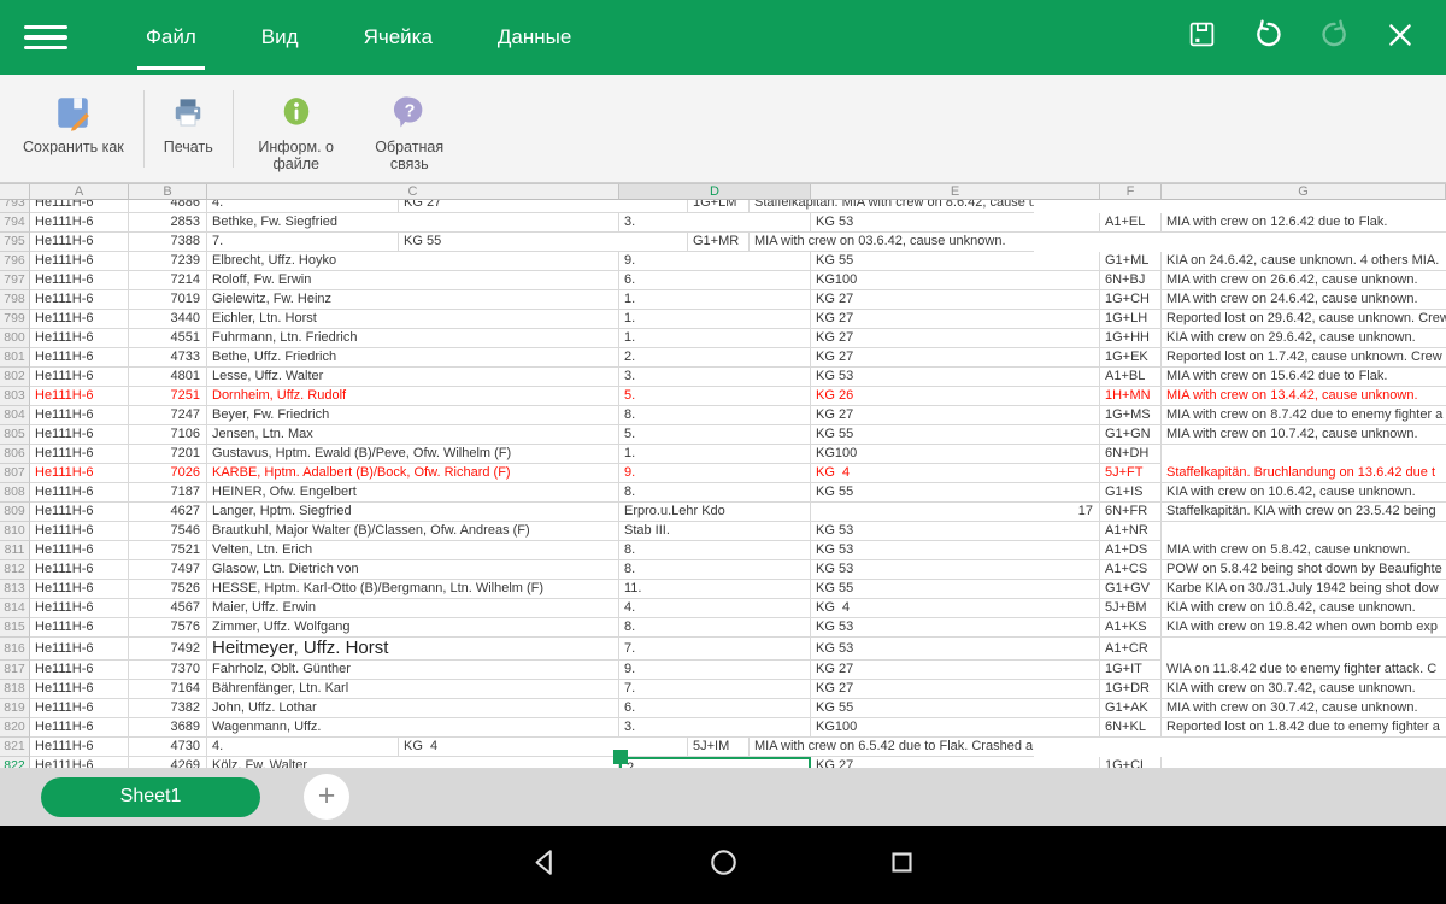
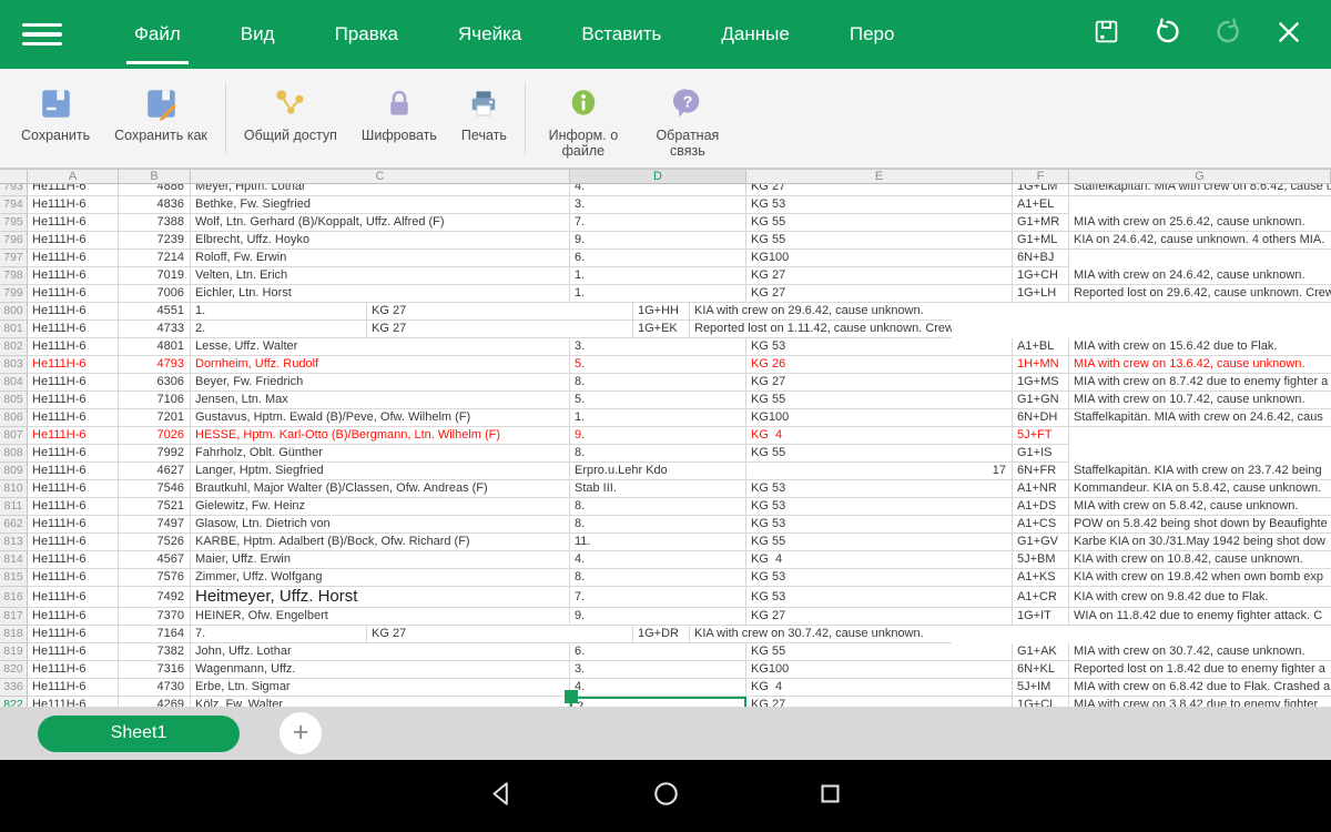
  Файл
  Вид
+ Правка
  Ячейка
+ Вставить
  Данные
+ Перо
+ Сохранить
  Сохранить как
+ Общий доступ
+ Шифровать
  Печать
  Информ. о файле
  ?
  Обратная связь
  A
  B
  C
  D
  E
  F
  G
  793
  He111H-6
  4886
+ Meyer, Hptm. Lothar
  4.
  KG 27
  1G+LM
  Staffelkapitän. MIA with crew on 8.6.42, cause u
  794
  He111H-6
- 2853
+ 4836
  Bethke, Fw. Siegfried
  3.
  KG 53
  A1+EL
- MIA with crew on 12.6.42 due to Flak.
  795
  He111H-6
  7388
+ Wolf, Ltn. Gerhard (B)/Koppalt, Uffz. Alfred (F)
  7.
  KG 55
  G1+MR
- MIA with crew on 03.6.42, cause unknown.
+ MIA with crew on 25.6.42, cause unknown.
  796
  He111H-6
  7239
  Elbrecht, Uffz. Hoyko
  9.
  KG 55
  G1+ML
  KIA on 24.6.42, cause unknown. 4 others MIA.
  797
  He111H-6
  7214
  Roloff, Fw. Erwin
  6.
  KG100
  6N+BJ
- MIA with crew on 26.6.42, cause unknown.
  798
  He111H-6
  7019
- Gielewitz, Fw. Heinz
+ Velten, Ltn. Erich
  1.
  KG 27
  1G+CH
  MIA with crew on 24.6.42, cause unknown.
  799
  He111H-6
- 3440
+ 7006
  Eichler, Ltn. Horst
  1.
  KG 27
  1G+LH
  Reported lost on 29.6.42, cause unknown. Crew
  800
  He111H-6
  4551
- Fuhrmann, Ltn. Friedrich
  1.
  KG 27
  1G+HH
  KIA with crew on 29.6.42, cause unknown.
  801
  He111H-6
  4733
- Bethe, Uffz. Friedrich
  2.
  KG 27
  1G+EK
- Reported lost on 1.7.42, cause unknown. Crew
+ Reported lost on 1.11.42, cause unknown. Crew
  802
  He111H-6
  4801
  Lesse, Uffz. Walter
  3.
  KG 53
  A1+BL
  MIA with crew on 15.6.42 due to Flak.
  803
  He111H-6
- 7251
+ 4793
  Dornheim, Uffz. Rudolf
  5.
  KG 26
  1H+MN
- MIA with crew on 13.4.42, cause unknown.
+ MIA with crew on 13.6.42, cause unknown.
  804
  He111H-6
- 7247
+ 6306
  Beyer, Fw. Friedrich
  8.
  KG 27
  1G+MS
  MIA with crew on 8.7.42 due to enemy fighter a
  805
  He111H-6
  7106
  Jensen, Ltn. Max
  5.
  KG 55
  G1+GN
  MIA with crew on 10.7.42, cause unknown.
  806
  He111H-6
  7201
  Gustavus, Hptm. Ewald (B)/Peve, Ofw. Wilhelm (F)
  1.
  KG100
  6N+DH
+ Staffelkapitän. MIA with crew on 24.6.42, caus
  807
  He111H-6
  7026
- KARBE, Hptm. Adalbert (B)/Bock, Ofw. Richard (F)
+ HESSE, Hptm. Karl-Otto (B)/Bergmann, Ltn. Wilhelm (F)
  9.
  KG 4
  5J+FT
- Staffelkapitän. Bruchlandung on 13.6.42 due t
  808
  He111H-6
- 7187
+ 7992
- HEINER, Ofw. Engelbert
+ Fahrholz, Oblt. Günther
  8.
  KG 55
  G1+IS
- KIA with crew on 10.6.42, cause unknown.
  809
  He111H-6
  4627
  Langer, Hptm. Siegfried
  Erpro.u.Lehr Kdo
  17
  6N+FR
- Staffelkapitän. KIA with crew on 23.5.42 being
+ Staffelkapitän. KIA with crew on 23.7.42 being
  810
  He111H-6
  7546
  Brautkuhl, Major Walter (B)/Classen, Ofw. Andreas (F)
  Stab III.
  KG 53
  A1+NR
+ Kommandeur. KIA on 5.8.42, cause unknown.
  811
  He111H-6
  7521
- Velten, Ltn. Erich
+ Gielewitz, Fw. Heinz
  8.
  KG 53
  A1+DS
  MIA with crew on 5.8.42, cause unknown.
- 812
+ 662
  He111H-6
  7497
  Glasow, Ltn. Dietrich von
  8.
  KG 53
  A1+CS
  POW on 5.8.42 being shot down by Beaufighte
  813
  He111H-6
  7526
- HESSE, Hptm. Karl-Otto (B)/Bergmann, Ltn. Wilhelm (F)
+ KARBE, Hptm. Adalbert (B)/Bock, Ofw. Richard (F)
  11.
  KG 55
  G1+GV
- Karbe KIA on 30./31.July 1942 being shot dow
+ Karbe KIA on 30./31.May 1942 being shot dow
  814
  He111H-6
  4567
  Maier, Uffz. Erwin
  4.
  KG 4
  5J+BM
  KIA with crew on 10.8.42, cause unknown.
  815
  He111H-6
  7576
  Zimmer, Uffz. Wolfgang
  8.
  KG 53
  A1+KS
  KIA with crew on 19.8.42 when own bomb exp
  816
  He111H-6
  7492
  Heitmeyer, Uffz. Horst
  7.
  KG 53
  A1+CR
+ KIA with crew on 9.8.42 due to Flak.
  817
  He111H-6
  7370
- Fahrholz, Oblt. Günther
+ HEINER, Ofw. Engelbert
  9.
  KG 27
  1G+IT
  WIA on 11.8.42 due to enemy fighter attack. C
  818
  He111H-6
  7164
- Bährenfänger, Ltn. Karl
  7.
  KG 27
  1G+DR
  KIA with crew on 30.7.42, cause unknown.
  819
  He111H-6
  7382
  John, Uffz. Lothar
  6.
  KG 55
  G1+AK
  MIA with crew on 30.7.42, cause unknown.
  820
  He111H-6
- 3689
+ 7316
  Wagenmann, Uffz.
  3.
  KG100
  6N+KL
  Reported lost on 1.8.42 due to enemy fighter a
- 821
+ 336
  He111H-6
  4730
+ Erbe, Ltn. Sigmar
  4.
  KG 4
  5J+IM
- MIA with crew on 6.5.42 due to Flak. Crashed a
+ MIA with crew on 6.8.42 due to Flak. Crashed a
  822
  He111H-6
  4269
  Kölz, Fw. Walter
  KG 27
  1G+CL
+ MIA with crew on 3.8.42 due to enemy fighter
  Sheet1
  +
